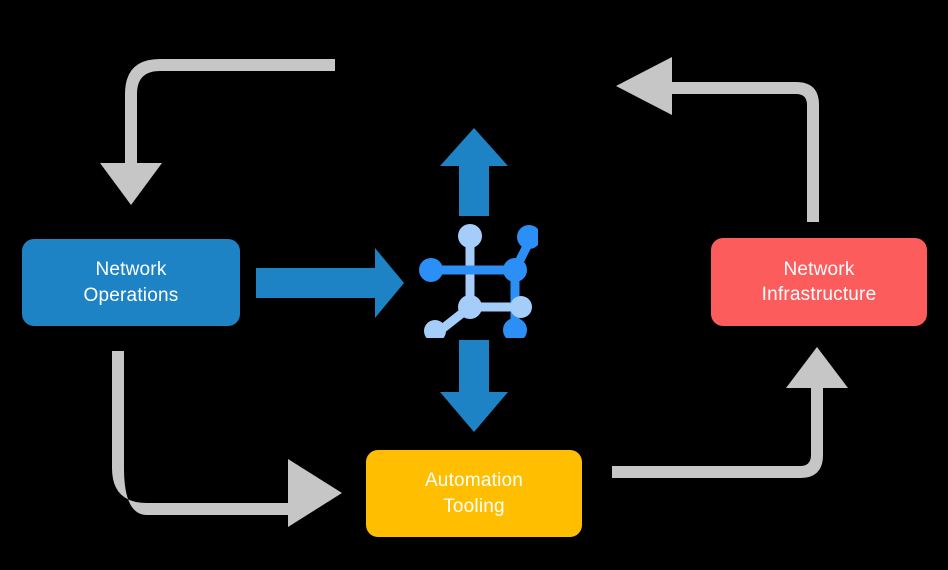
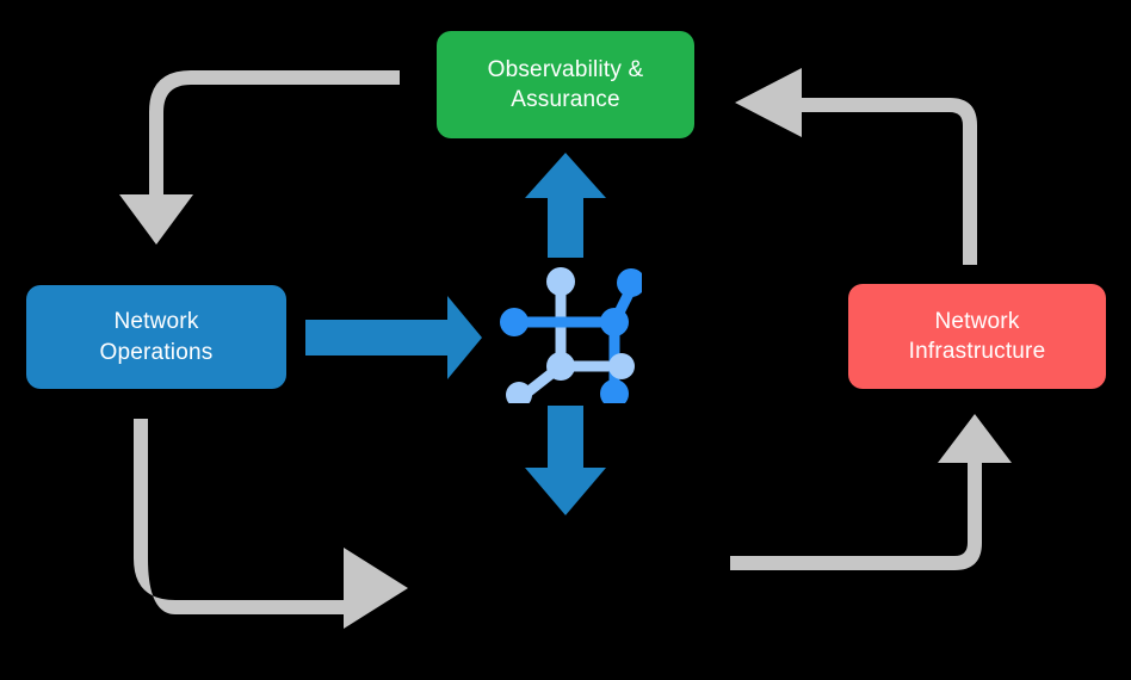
+ Observability &
+ Assurance
  Network
  Operations
  Network
  Infrastructure
- Automation
- Tooling
